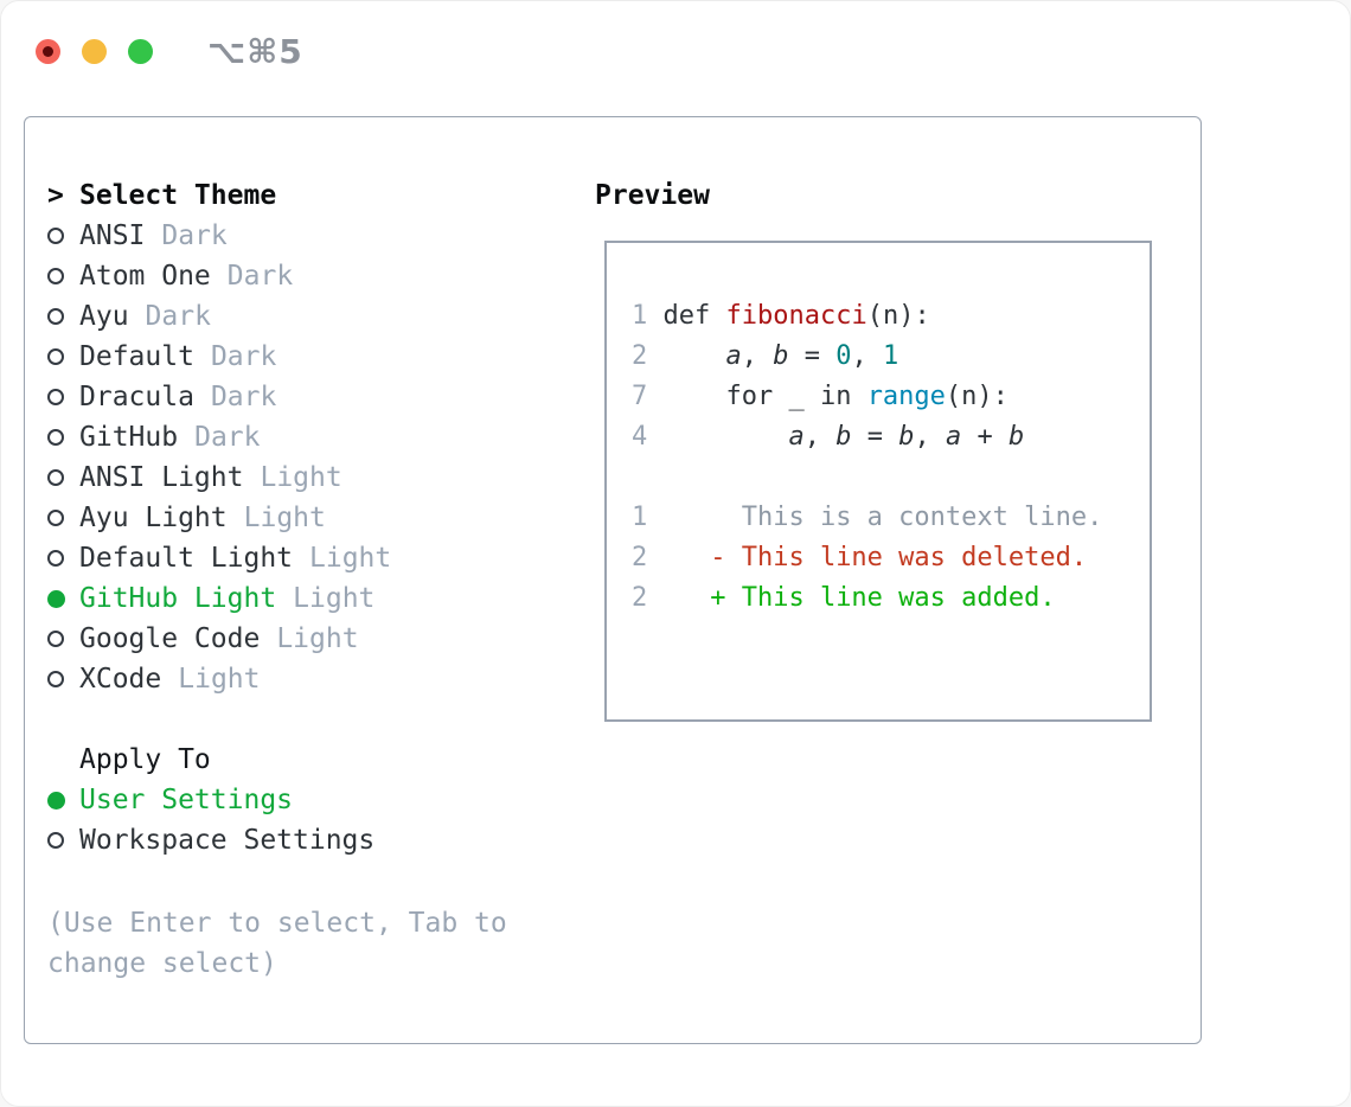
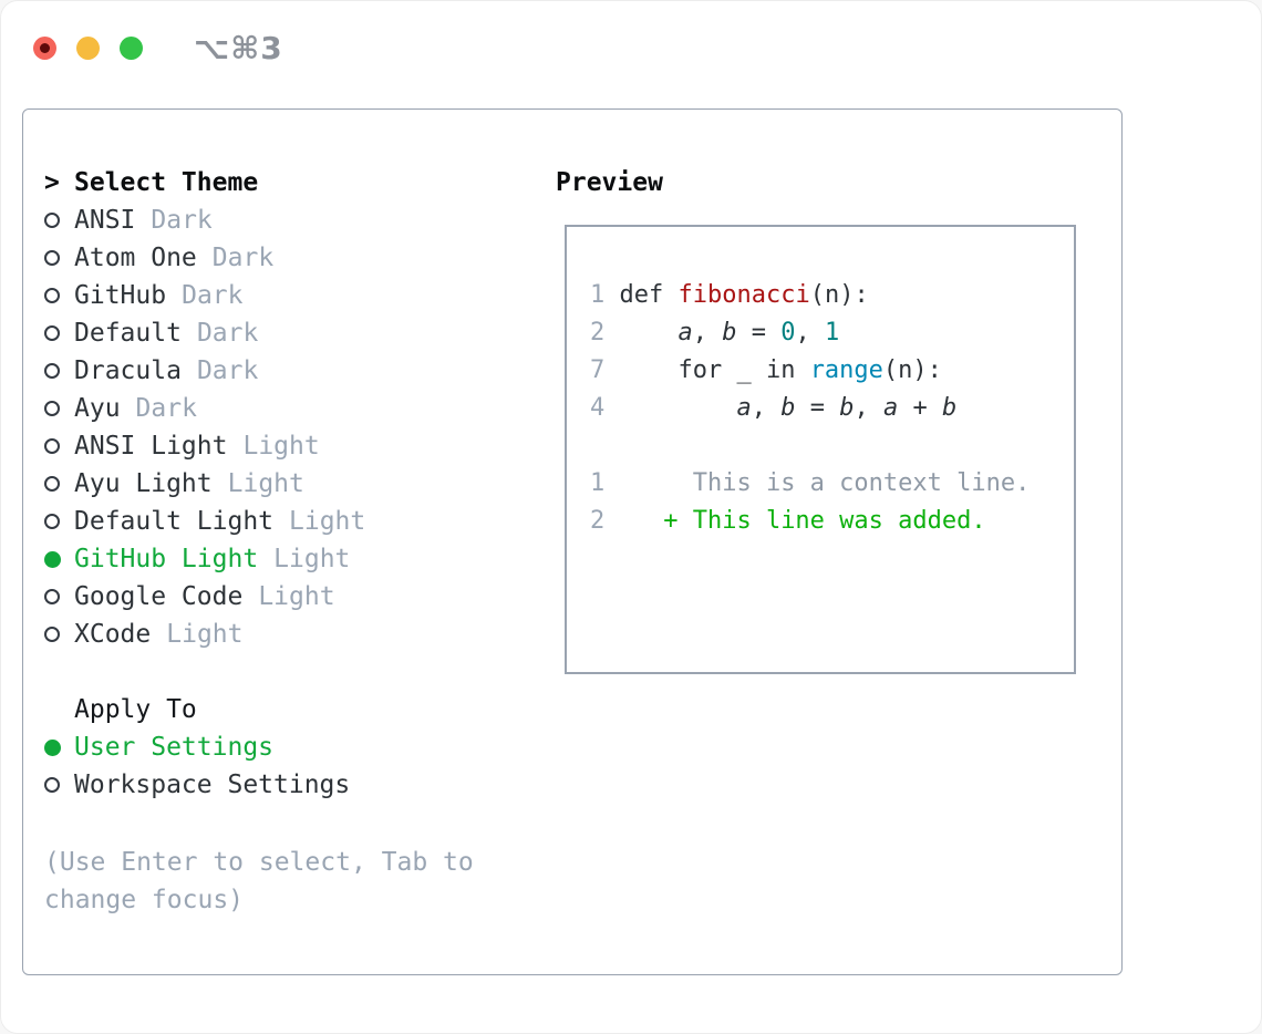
- ⌥⌘5
+ ⌥⌘3
  >
  Select Theme
  ANSI
  Dark
  Atom One
  Dark
- Ayu
+ GitHub
  Dark
  Default
  Dark
  Dracula
  Dark
- GitHub
+ Ayu
  Dark
  ANSI Light
  Light
  Ayu Light
  Light
  Default Light
  Light
  GitHub Light
  Light
  Google Code
  Light
  XCode
  Light
  Apply To
  User Settings
  Workspace Settings
- (Use Enter to select, Tab to change select)
+ (Use Enter to select, Tab to change focus)
  Preview
  1 def fibonacci(n):
  2 a, b = 0, 1
  7 for _ in range(n):
  4 a, b = b, a + b
  1 This is a context line.
- 2 - This line was deleted.
  2 + This line was added.
